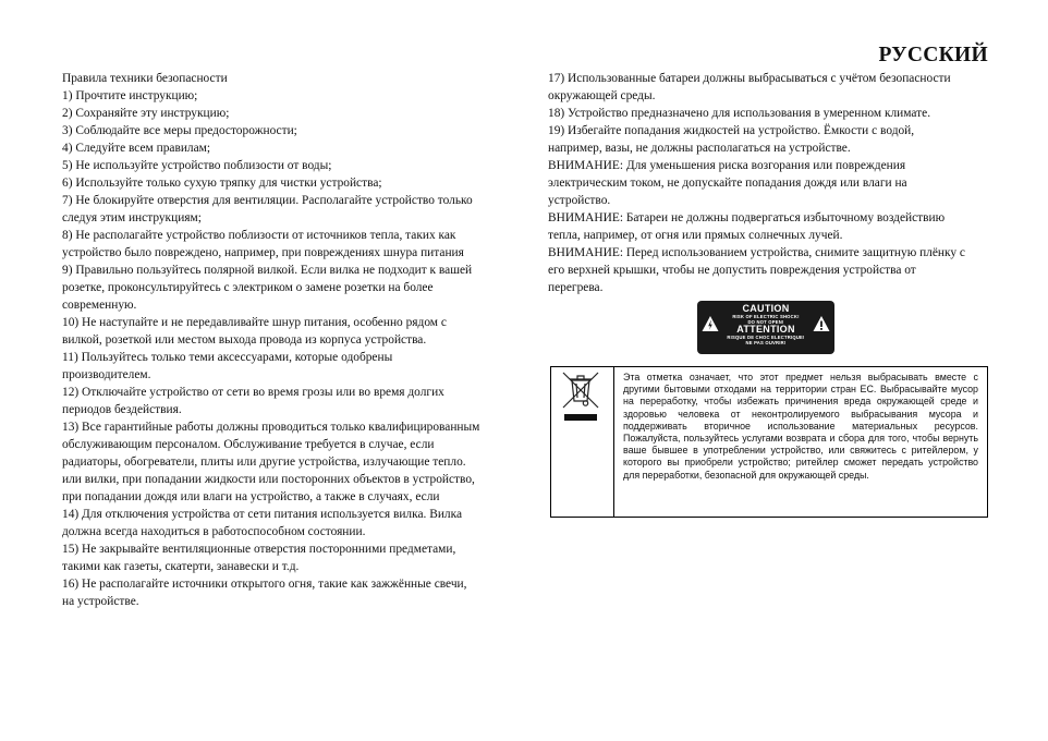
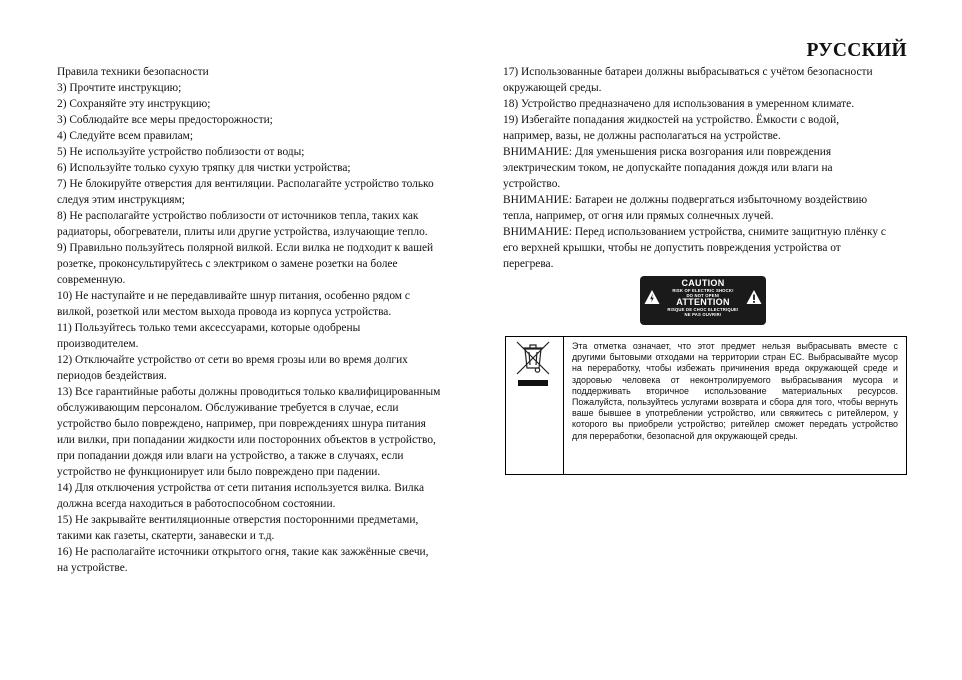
  РУССКИЙ
  Правила техники безопасности
- 1) Прочтите инструкцию;
+ 3) Прочтите инструкцию;
  2) Сохраняйте эту инструкцию;
  3) Соблюдайте все меры предосторожности;
  4) Следуйте всем правилам;
  5) Не используйте устройство поблизости от воды;
  6) Используйте только сухую тряпку для чистки устройства;
  7) Не блокируйте отверстия для вентиляции. Располагайте устройство только
  следуя этим инструкциям;
  8) Не располагайте устройство поблизости от источников тепла, таких как
- устройство было повреждено, например, при повреждениях шнура питания
+ радиаторы, обогреватели, плиты или другие устройства, излучающие тепло.
  9) Правильно пользуйтесь полярной вилкой. Если вилка не подходит к вашей
  розетке, проконсультируйтесь с электриком о замене розетки на более
  современную.
  10) Не наступайте и не передавливайте шнур питания, особенно рядом с
  вилкой, розеткой или местом выхода провода из корпуса устройства.
  11) Пользуйтесь только теми аксессуарами, которые одобрены
  производителем.
  12) Отключайте устройство от сети во время грозы или во время долгих
  периодов бездействия.
  13) Все гарантийные работы должны проводиться только квалифицированным
  обслуживающим персоналом. Обслуживание требуется в случае, если
- радиаторы, обогреватели, плиты или другие устройства, излучающие тепло.
+ устройство было повреждено, например, при повреждениях шнура питания
  или вилки, при попадании жидкости или посторонних объектов в устройство,
  при попадании дождя или влаги на устройство, а также в случаях, если
+ устройство не функционирует или было повреждено при падении.
  14) Для отключения устройства от сети питания используется вилка. Вилка
  должна всегда находиться в работоспособном состоянии.
  15) Не закрывайте вентиляционные отверстия посторонними предметами,
  такими как газеты, скатерти, занавески и т.д.
  16) Не располагайте источники открытого огня, такие как зажжённые свечи,
  на устройстве.
  17) Использованные батареи должны выбрасываться с учётом безопасности
  окружающей среды.
  18) Устройство предназначено для использования в умеренном климате.
  19) Избегайте попадания жидкостей на устройство. Ёмкости с водой,
  например, вазы, не должны располагаться на устройстве.
  ВНИМАНИЕ: Для уменьшения риска возгорания или повреждения
  электрическим током, не допускайте попадания дождя или влаги на
  устройство.
  ВНИМАНИЕ: Батареи не должны подвергаться избыточному воздействию
  тепла, например, от огня или прямых солнечных лучей.
  ВНИМАНИЕ: Перед использованием устройства, снимите защитную плёнку с
  его верхней крышки, чтобы не допустить повреждения устройства от
  перегрева.
  CAUTION
  ATTENTION
  Эта отметка означает, что этот предмет нельзя выбрасывать вместе с другими бытовыми отходами на территории стран ЕС. Выбрасывайте мусор на переработку, чтобы избежать причинения вреда окружающей среде и здоровью человека от неконтролируемого выбрасывания мусора и поддерживать вторичное использование материальных ресурсов. Пожалуйста, пользуйтесь услугами возврата и сбора для того, чтобы вернуть ваше бывшее в употреблении устройство, или свяжитесь с ритейлером, у которого вы приобрели устройство; ритейлер сможет передать устройство для переработки, безопасной для окружающей среды.
